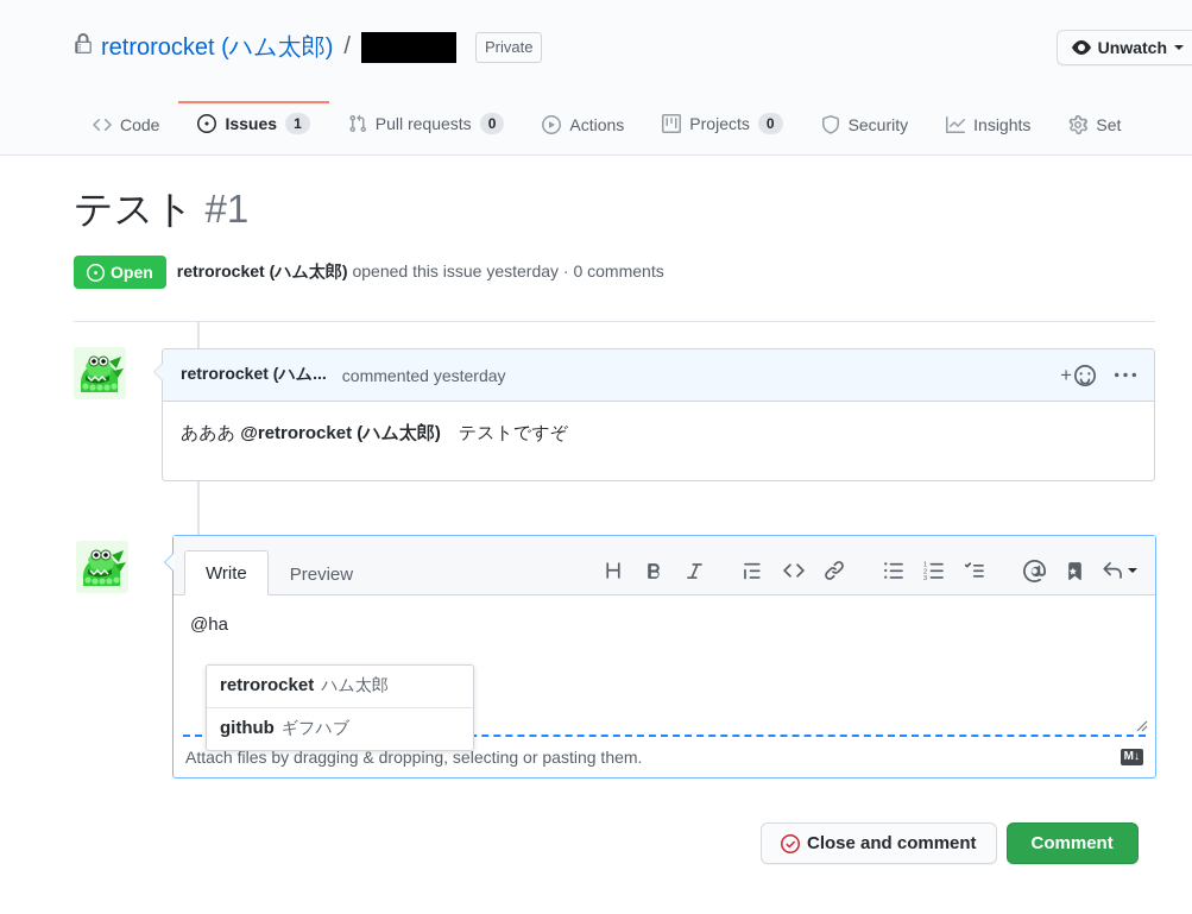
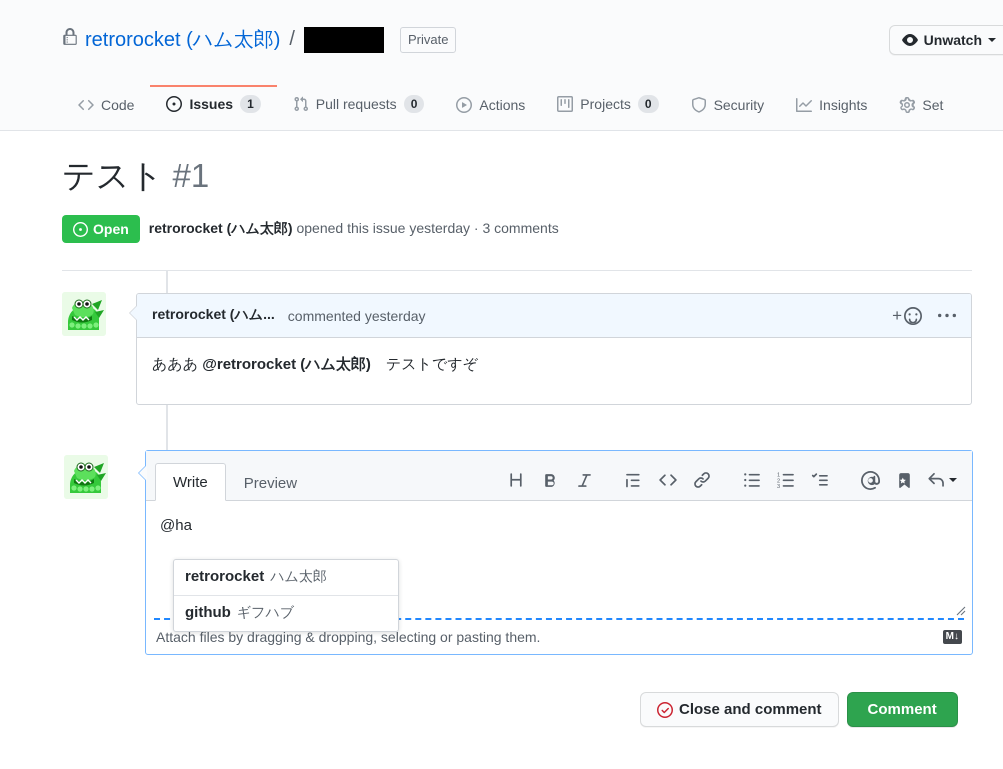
  retrorocket (ハム太郎)
  /
  Private
  Unwatch
  Code
  Issues
  1
  Pull requests
  0
  Actions
  Projects
  0
  Security
  Insights
  Set
  テスト #1
  Open
- retrorocket (ハム太郎) opened this issue yesterday · 0 comments
+ retrorocket (ハム太郎) opened this issue yesterday · 3 comments
  retrorocket (ハム...
  commented yesterday
  +
  あああ @retrorocket (ハム太郎) テストですぞ
  Write
  Preview
  @ha
  Attach files by dragging & dropping, selecting or pasting them.
  M↓
  retrorocket
  ハム太郎
  github
  ギフハブ
  Close and comment
  Comment
